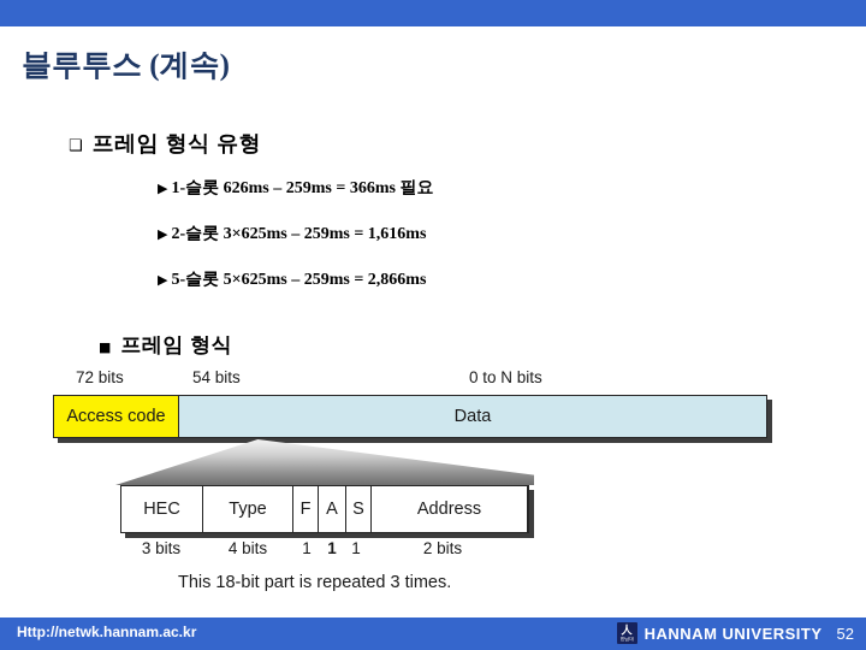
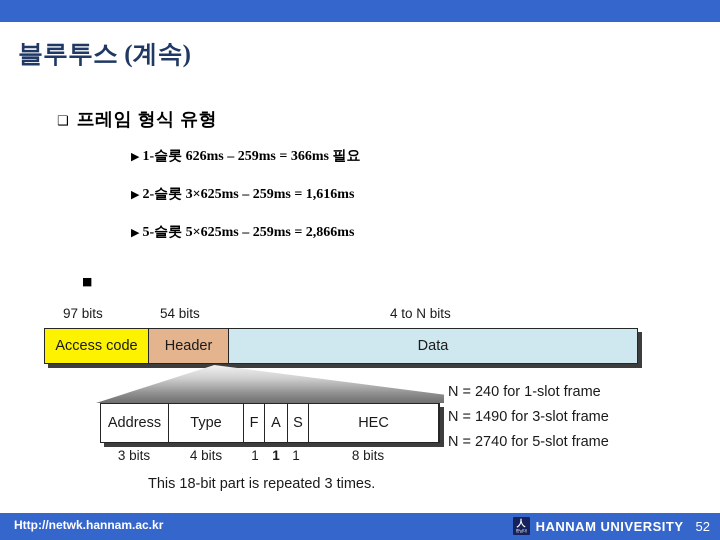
  블루투스 (계속)
  ❑
  프레임 형식 유형
  ▶
  1-슬롯 626ms – 259ms = 366ms 필요
  ▶
  2-슬롯 3×625ms – 259ms = 1,616ms
  ▶
  5-슬롯 5×625ms – 259ms = 2,866ms
  ■
- 프레임 형식
- 72 bits
+ 97 bits
  54 bits
- 0 to N bits
+ 4 to N bits
  Access code
+ Header
  Data
- HEC
+ Address
  Type
  F
  A
  S
- Address
+ HEC
  3 bits
  4 bits
  1
  1
  1
- 2 bits
+ 8 bits
  This 18-bit part is repeated 3 times.
+ N = 240 for 1-slot frame
+ N = 1490 for 3-slot frame
+ N = 2740 for 5-slot frame
  Http://netwk.hannam.ac.kr
  人
  HANNAM UNIVERSITY
  52
